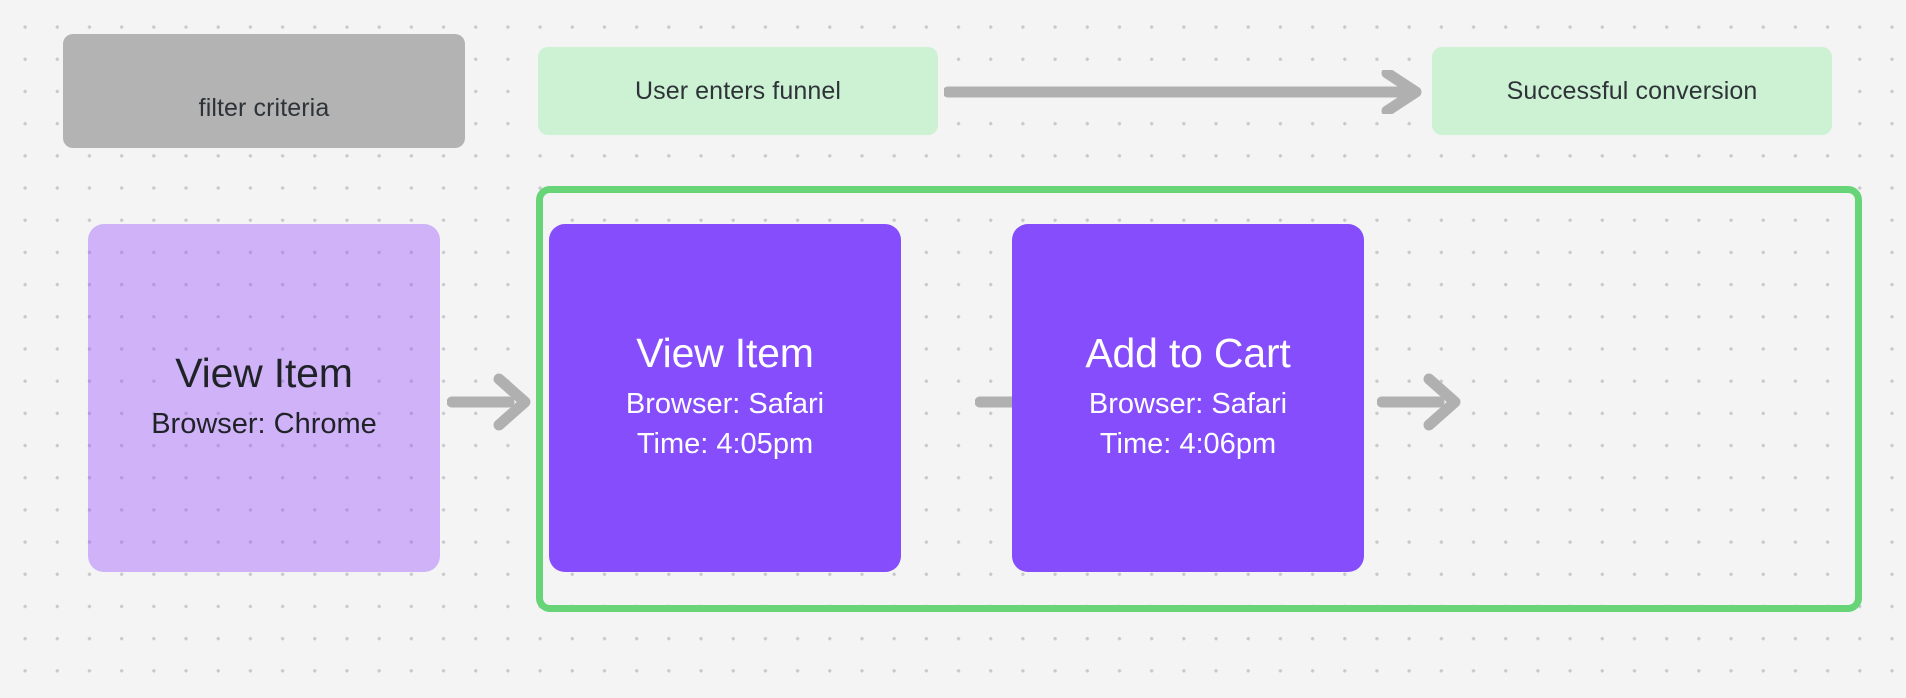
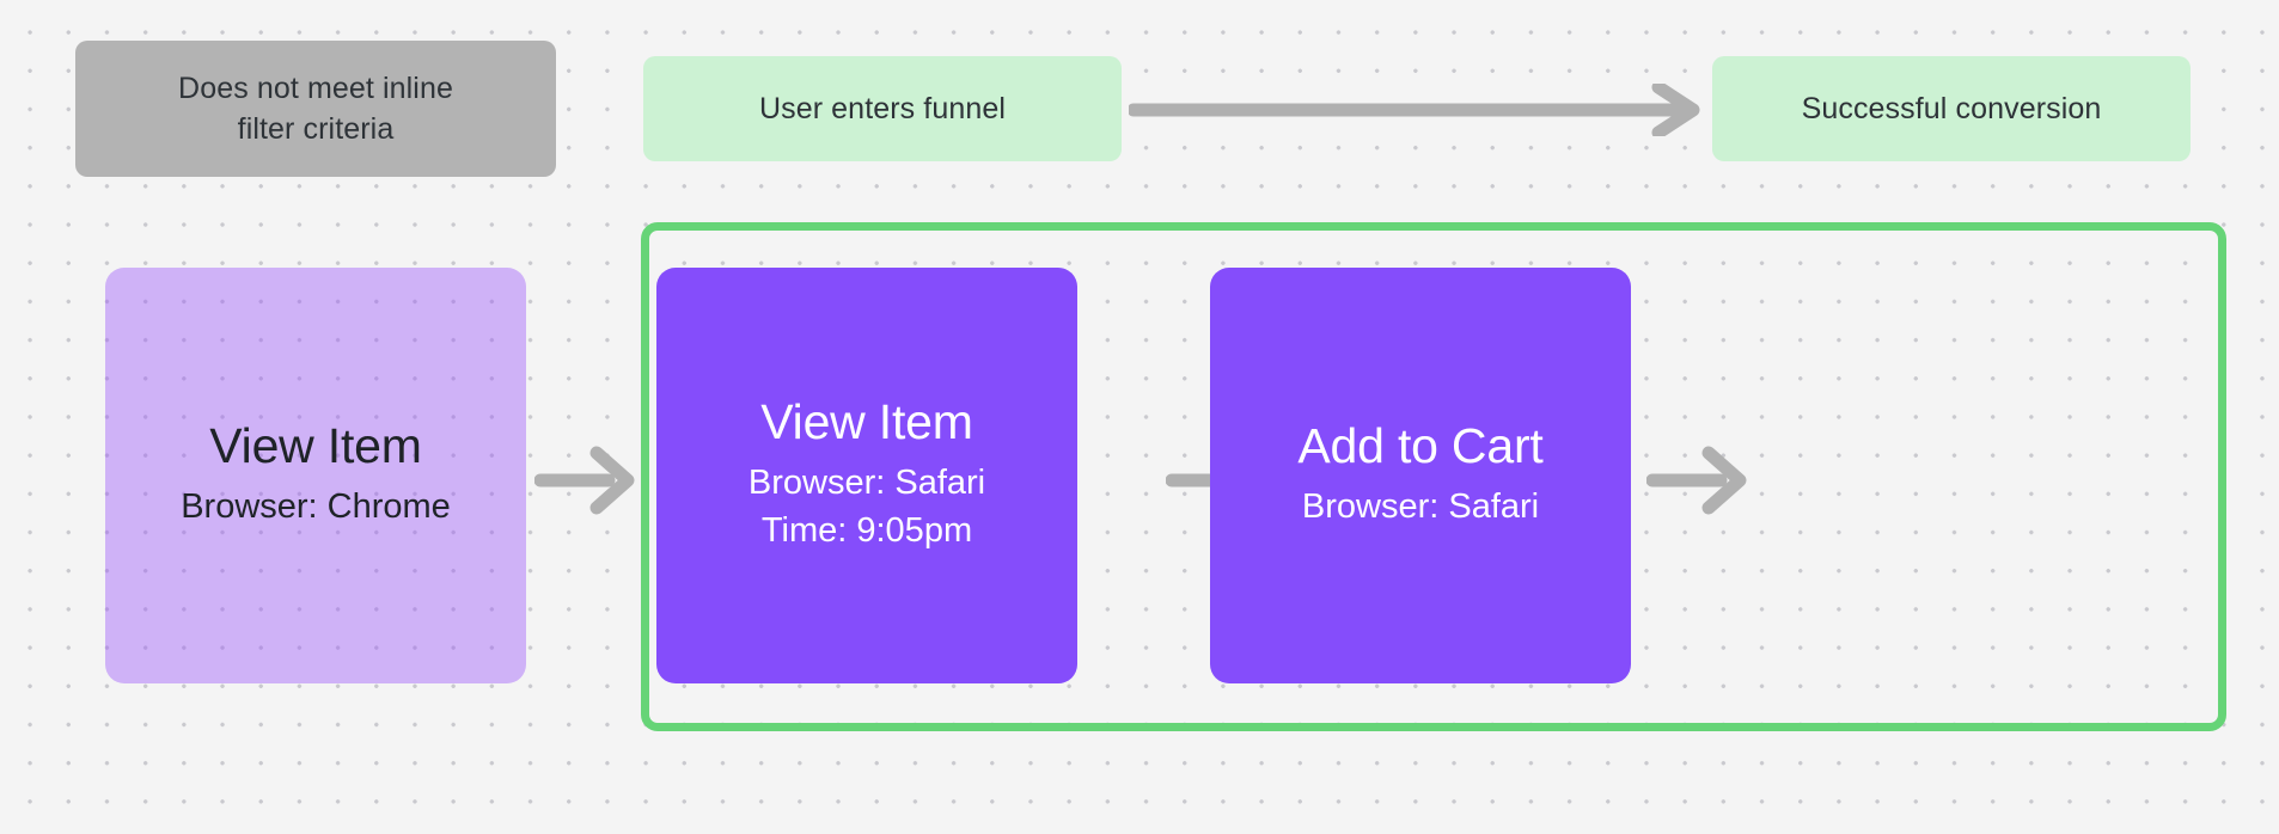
+ Does not meet inline
  filter criteria
  User enters funnel
  Successful conversion
  View Item
  Browser: Chrome
  View Item
  Browser: Safari
- Time: 4:05pm
+ Time: 9:05pm
  Add to Cart
  Browser: Safari
- Time: 4:06pm
